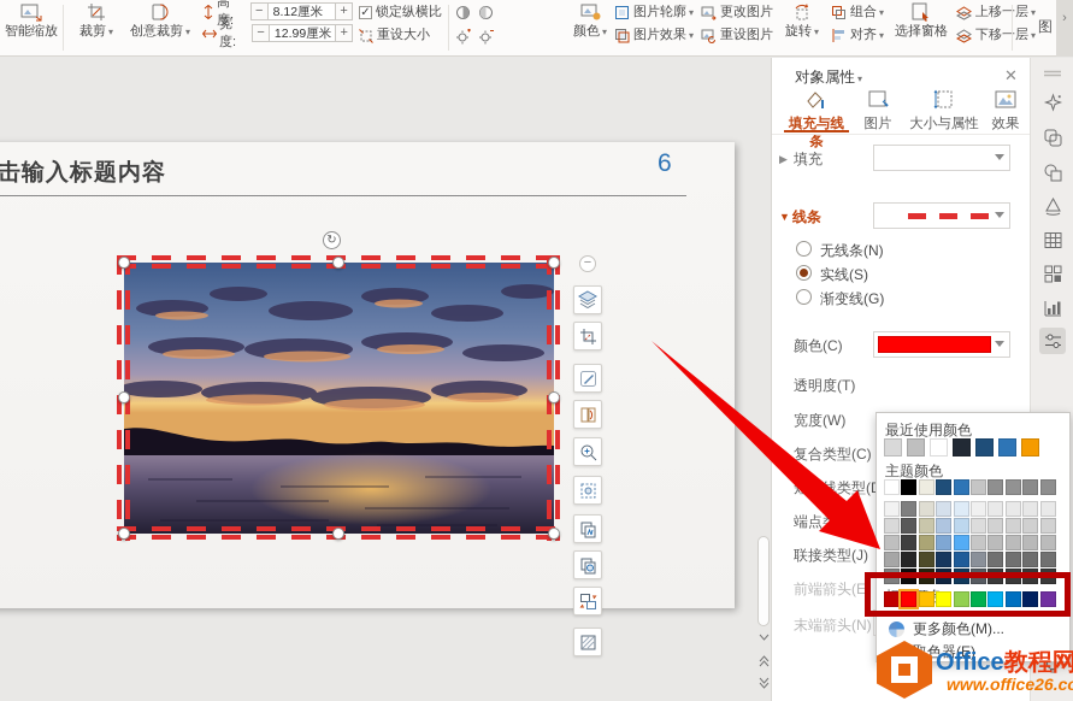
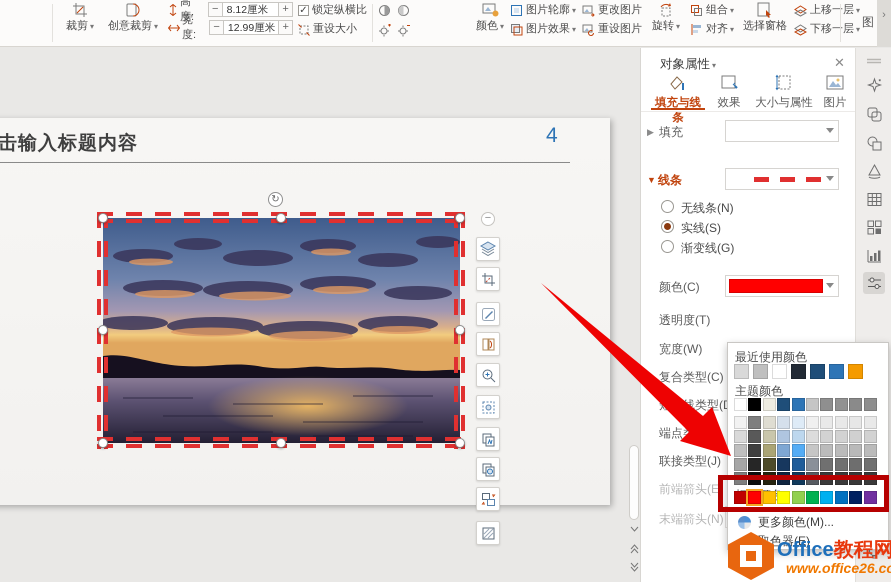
- 智能缩放
  裁剪 ▾
  创意裁剪 ▾
  高度:
  −
  8.12厘米
  +
  宽度:
  −
  12.99厘米
  +
  ✓
  锁定纵横比
  重设大小
  颜色 ▾
  图片轮廓
  ▾
  图片效果
  ▾
  更改图片
  重设图片
  旋转 ▾
  组合
  ▾
  对齐
  ▾
  选择窗格
  上移一层
  ▾
  下移一层
  ▾
  图
  ›
  击输入标题内容
- 6
+ 4
  ↻
  −
  对象属性 ▾
  ✕
  填充与线条
- 图片
+ 效果
  大小与属性
- 效果
+ 图片
  ▶
  填充
  ▼
  线条
  无线条(N)
  实线(S)
  渐变线(G)
  颜色(C)
  透明度(T)
  宽度(W)
  复合类型(C)
  联接类型(J)
  前端箭头(E)
  末端箭头(N)
  最近使用颜色
  主题颜色
  更多颜色(M)...
  色器(E)
  Office教程网
  www.office26.c
